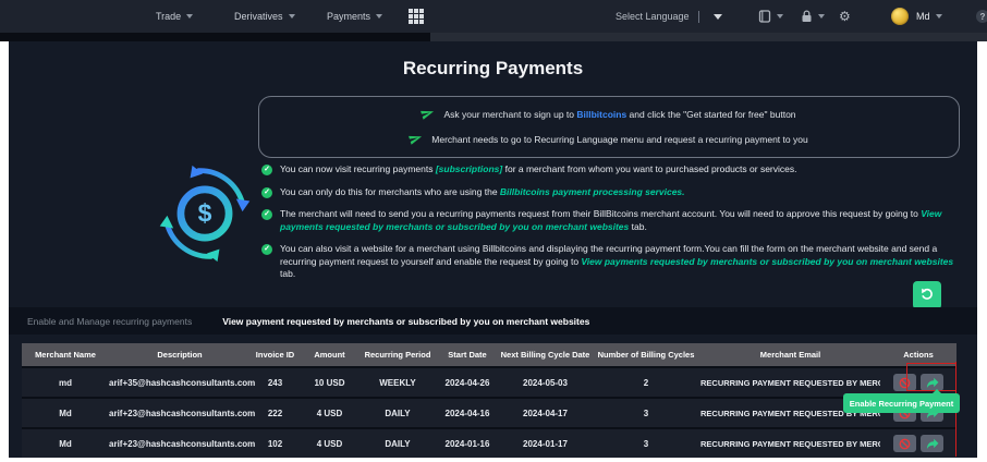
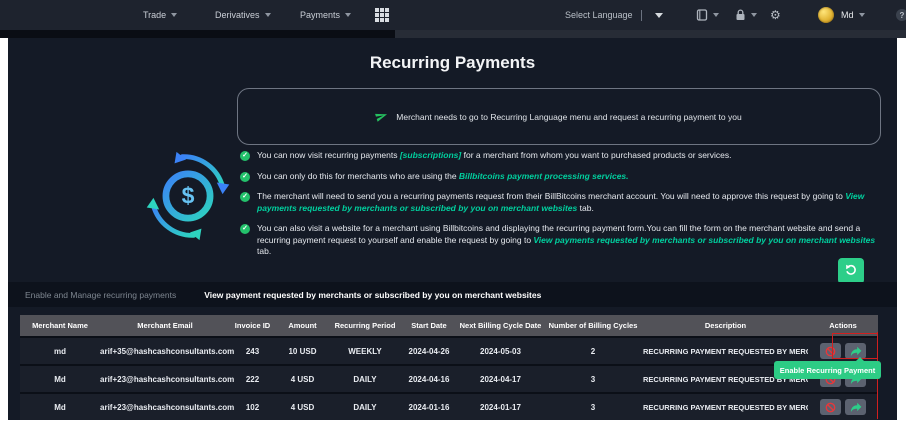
  Trade
  Derivatives
  Payments
  Select Language
  ⚙
  Md
  ?
  Recurring Payments
- Ask your merchant to sign up to Billbitcoins and click the "Get started for free" button
  Merchant needs to go to Recurring Language menu and request a recurring payment to you
  $
  You can now visit recurring payments [subscriptions] for a merchant from whom you want to purchased products or services.
  You can only do this for merchants who are using the Billbitcoins payment processing services.
  The merchant will need to send you a recurring payments request from their BillBitcoins merchant account. You will need to approve this request by going to View payments requested by merchants or subscribed by you on merchant websites tab.
  You can also visit a website for a merchant using Billbitcoins and displaying the recurring payment form.You can fill the form on the merchant website and send a recurring payment request to yourself and enable the request by going to View payments requested by merchants or subscribed by you on merchant websites tab.
  Enable and Manage recurring payments
  View payment requested by merchants or subscribed by you on merchant websites
  Merchant Name
- Description
+ Merchant Email
  Invoice ID
  Amount
  Recurring Period
  Start Date
  Next Billing Cycle Date
  Number of Billing Cycles
- Merchant Email
+ Description
  Actions
  md
  arif+35@hashcashconsultants.co
  243
  10 USD
  WEEKLY
  2024-04-26
  2024-05-03
  2
  RECURRING PAYMENT REQUESTED BY MER
  Md
  arif+23@hashcashconsultants.co
  222
  4 USD
  DAILY
  2024-04-16
  2024-04-17
  3
  RECURRING PAYMENT REQUESTED BY MER
  Md
  arif+23@hashcashconsultants.co
  102
  4 USD
  DAILY
  2024-01-16
  2024-01-17
  3
  RECURRING PAYMENT REQUESTED BY MER
  Enable Recurring Payment
